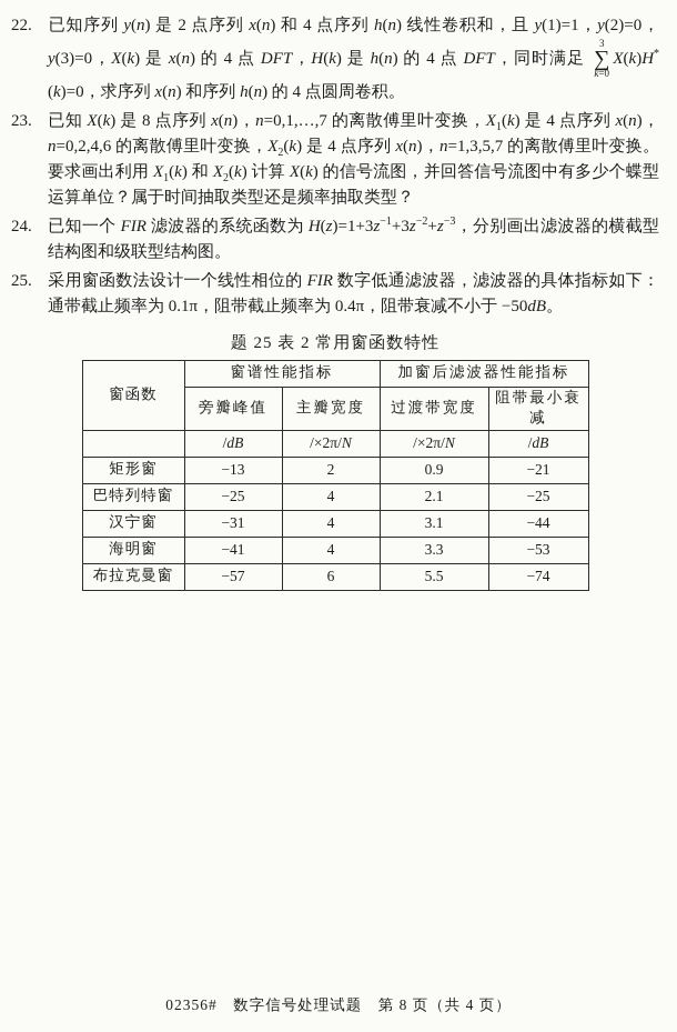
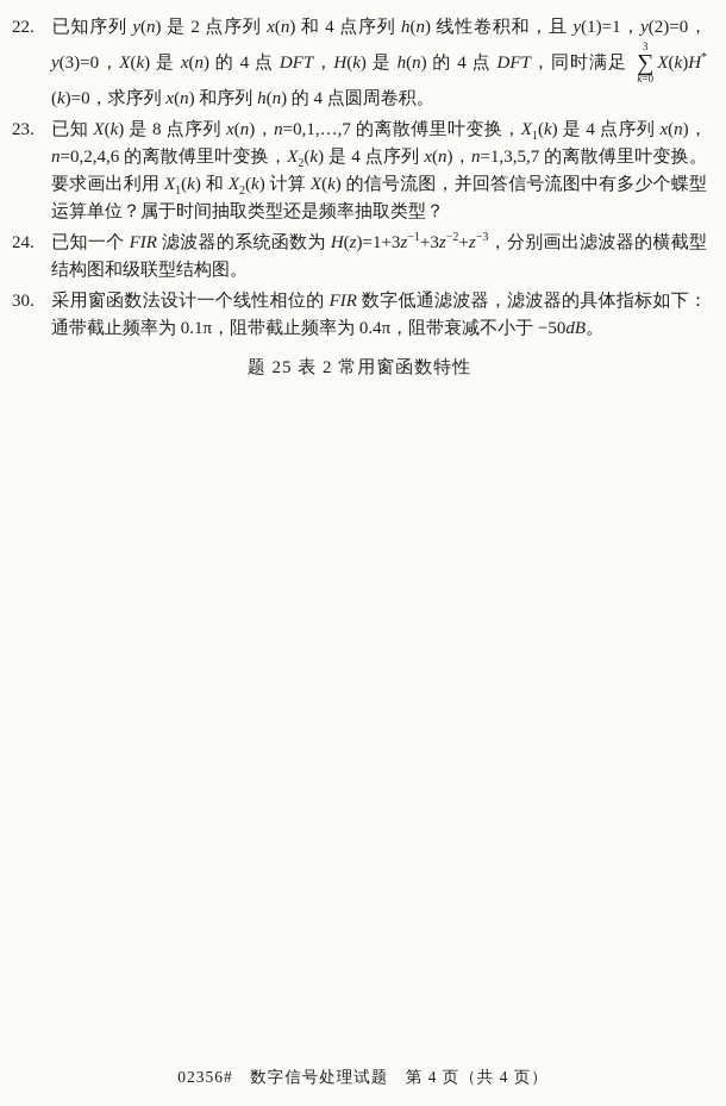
  22. 已知序列 y(n) 是 2 点序列 x(n) 和 4 点序列 h(n) 线性卷积和，且 y(1)=1，y(2)=0，y(3)=0，X(k) 是 x(n) 的 4 点 DFT，H(k) 是 h(n) 的 4 点 DFT，同时满足
  3
  ∑
  k=0
  X(k)H*(k)=0，求序列 x(n) 和序列 h(n) 的 4 点圆周卷积。
  23. 已知 X(k) 是 8 点序列 x(n)，n=0,1,…,7 的离散傅里叶变换，X1(k) 是 4 点序列 x(n)，n=0,2,4,6 的离散傅里叶变换，X2(k) 是 4 点序列 x(n)，n=1,3,5,7 的离散傅里叶变换。要求画出利用 X1(k) 和 X2(k) 计算 X(k) 的信号流图，并回答信号流图中有多少个蝶型运算单位？属于时间抽取类型还是频率抽取类型？
  24. 已知一个 FIR 滤波器的系统函数为 H(z)=1+3z−1+3z−2+z−3，分别画出滤波器的横截型结构图和级联型结构图。
- 25. 采用窗函数法设计一个线性相位的 FIR 数字低通滤波器，滤波器的具体指标如下：通带截止频率为 0.1π，阻带截止频率为 0.4π，阻带衰减不小于 −50dB。
+ 30. 采用窗函数法设计一个线性相位的 FIR 数字低通滤波器，滤波器的具体指标如下：通带截止频率为 0.1π，阻带截止频率为 0.4π，阻带衰减不小于 −50dB。
  题 25 表 2 常用窗函数特性
- 窗函数	窗谱性能指标	加窗后滤波器性能指标
- 旁瓣峰值	主瓣宽度	过渡带宽度	阻带最小衰减
- 	/dB	/×2π/N	/×2π/N	/dB
- 矩形窗	−13	2	0.9	−21
- 巴特列特窗	−25	4	2.1	−25
- 汉宁窗	−31	4	3.1	−44
- 海明窗	−41	4	3.3	−53
- 布拉克曼窗	−57	6	5.5	−74
- 02356# 数字信号处理试题 第 8 页（共 4 页）
+ 02356# 数字信号处理试题 第 4 页（共 4 页）
